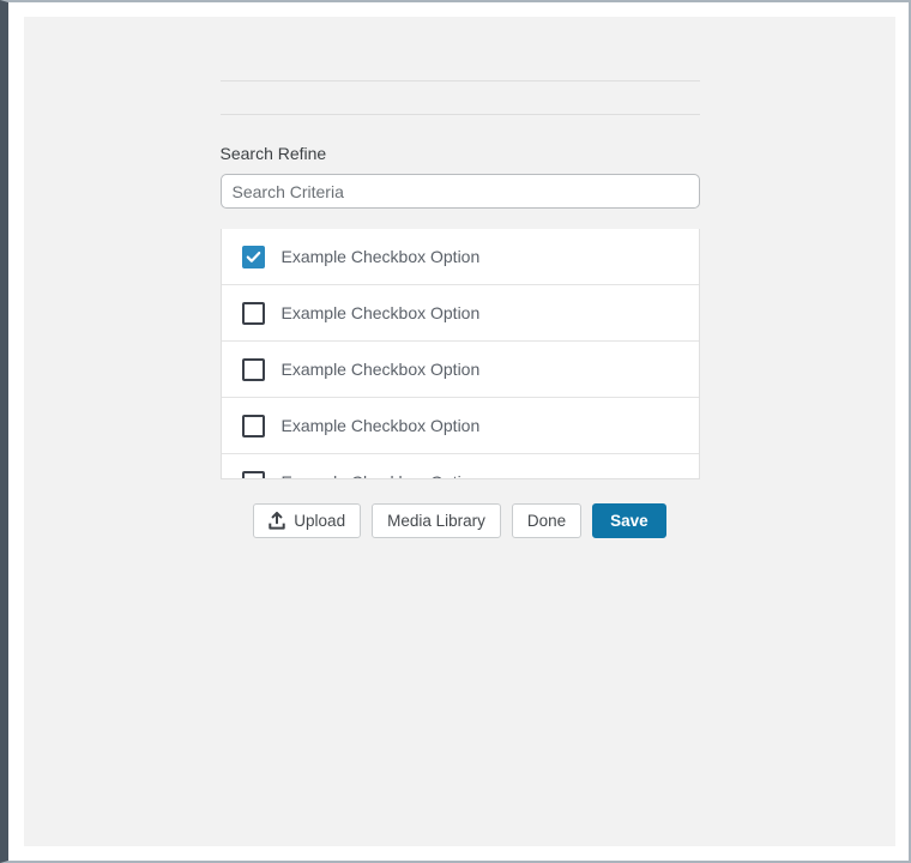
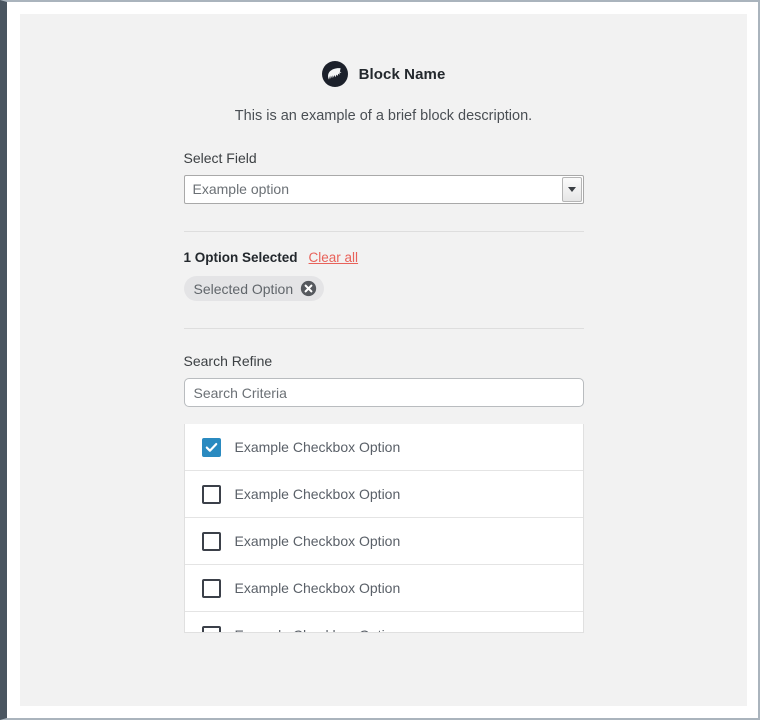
+ Block Name
+ This is an example of a brief block description.
+ Select Field
+ Example option
+ 1 Option Selected
+ Clear all
+ Selected Option
  Search Refine
  Search Criteria
  Example Checkbox Option
  Example Checkbox Option
  Example Checkbox Option
  Example Checkbox Option
- Upload
- Media Library
- Done
- Save
